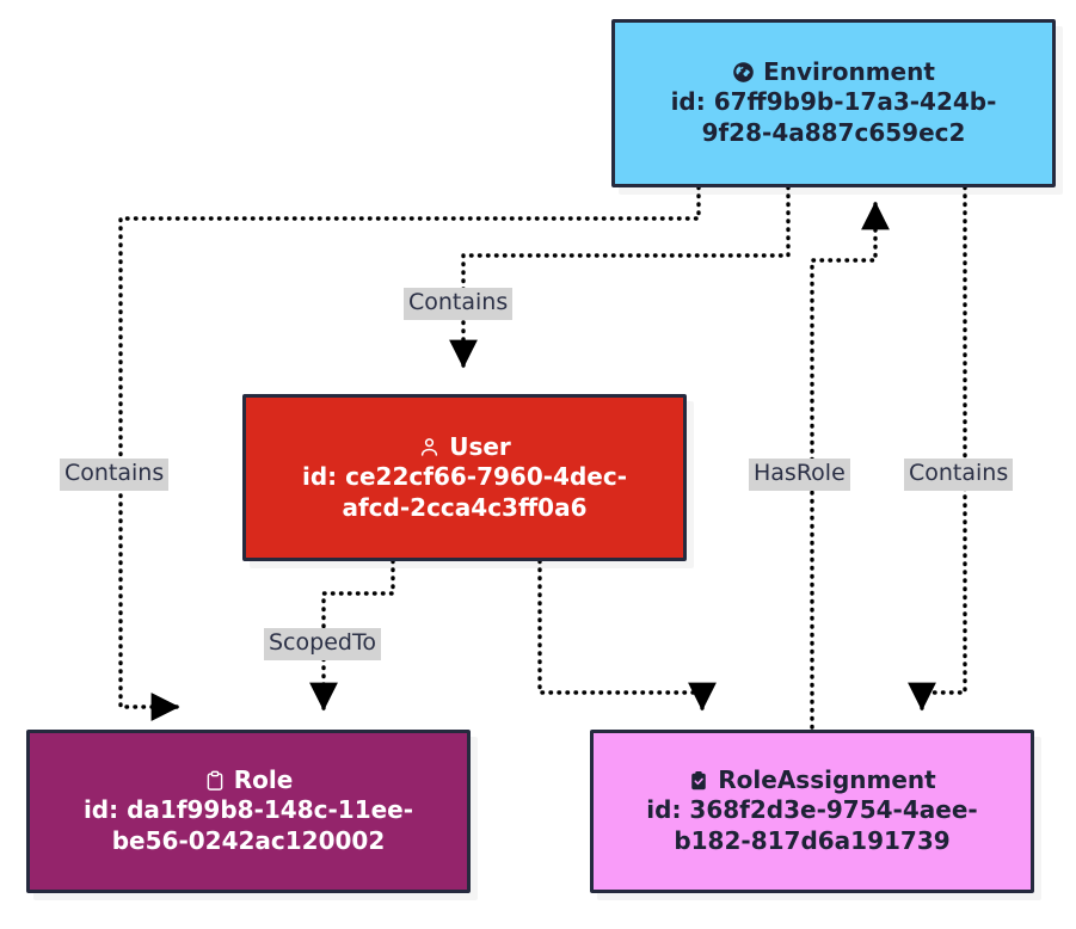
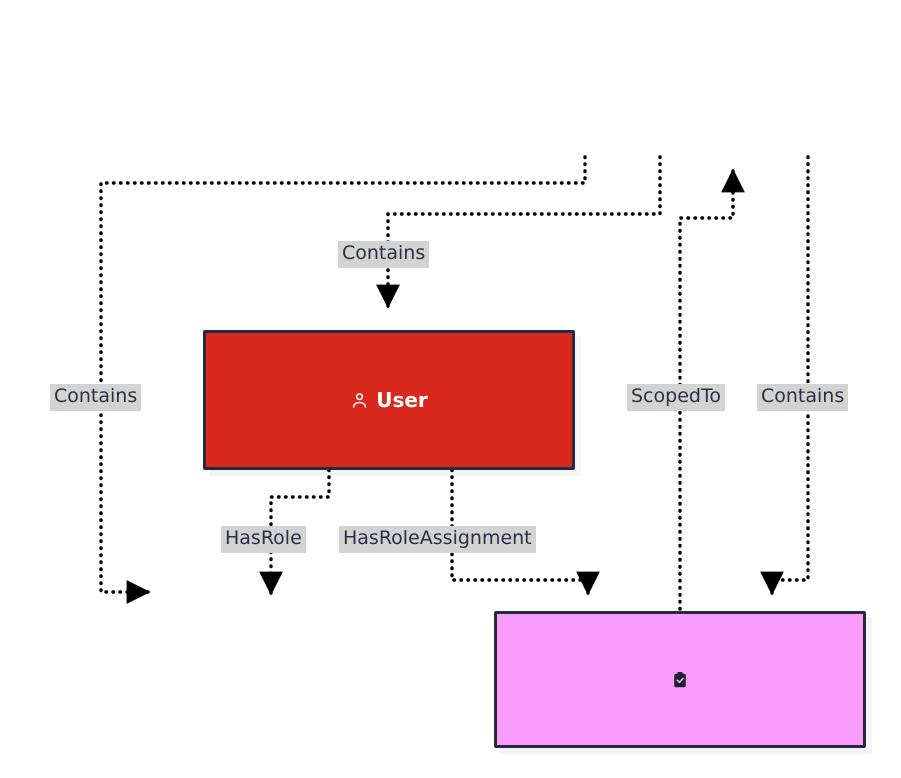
- Environment
- id: 67ff9b9b-17a3-424b-
- 9f28-4a887c659ec2
  User
- id: ce22cf66-7960-4dec-
- afcd-2cca4c3ff0a6
- Role
- id: da1f99b8-148c-11ee-
- be56-0242ac120002
- RoleAssignment
- id: 368f2d3e-9754-4aee-
- b182-817d6a191739
  Contains
  Contains
- HasRole
+ ScopedTo
  Contains
- ScopedTo
+ HasRole
+ HasRoleAssignment
